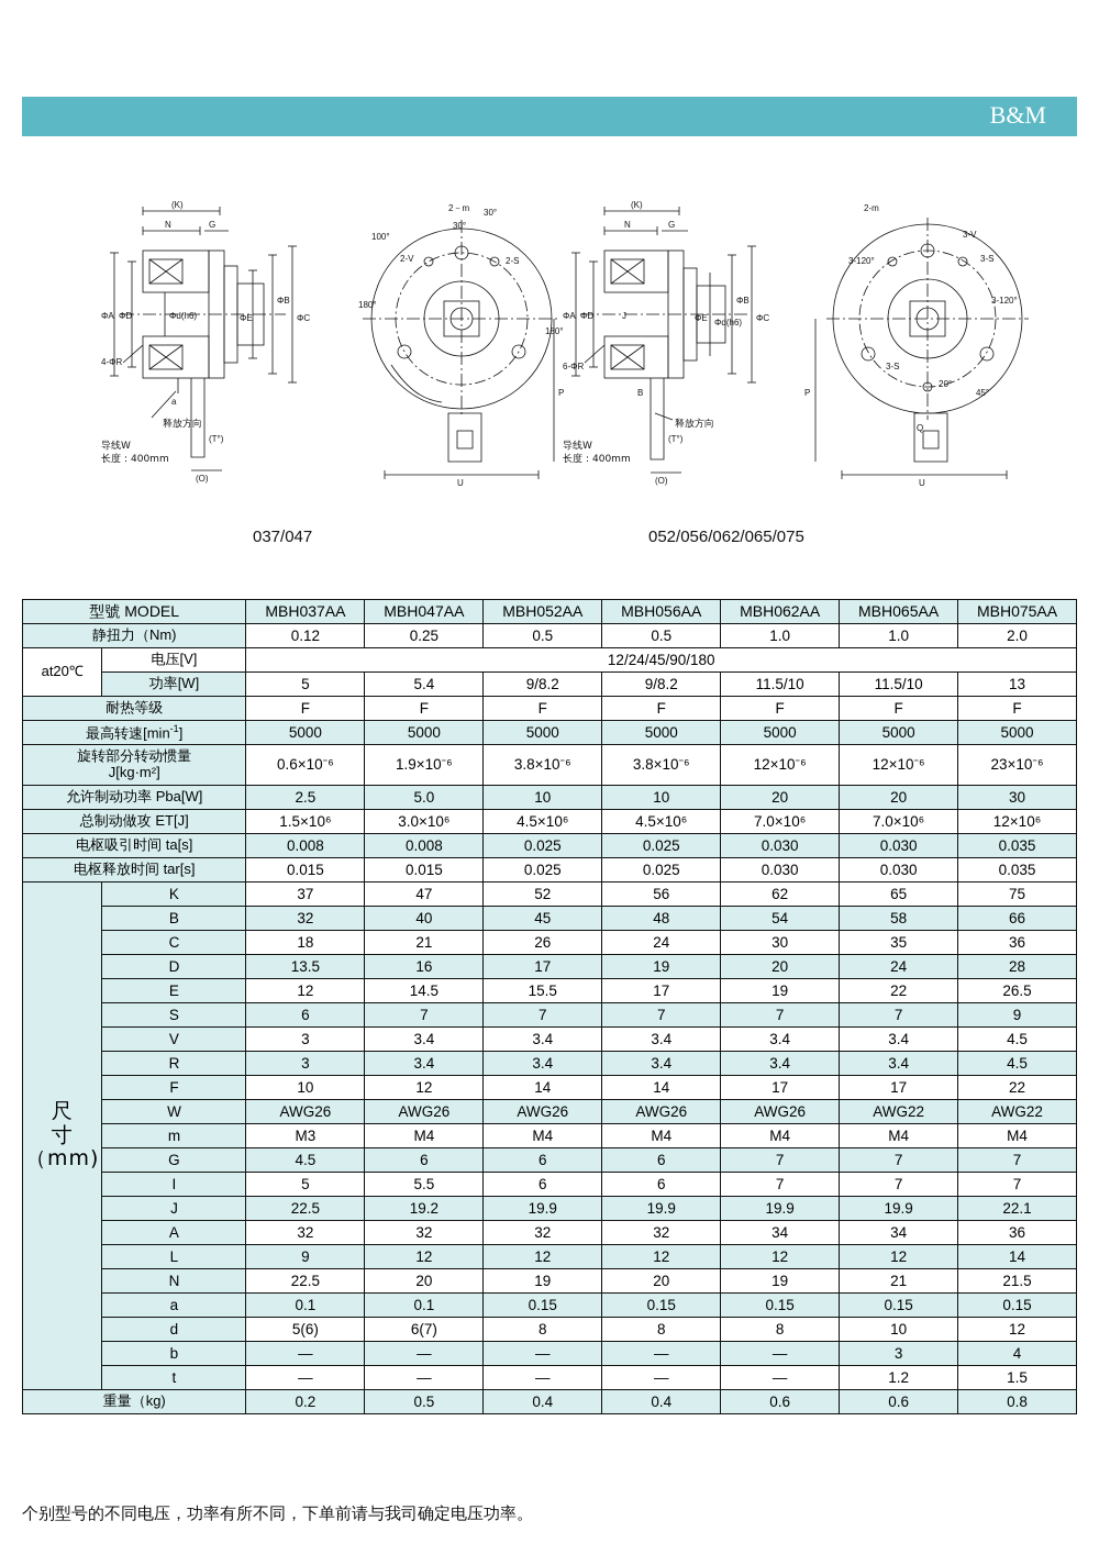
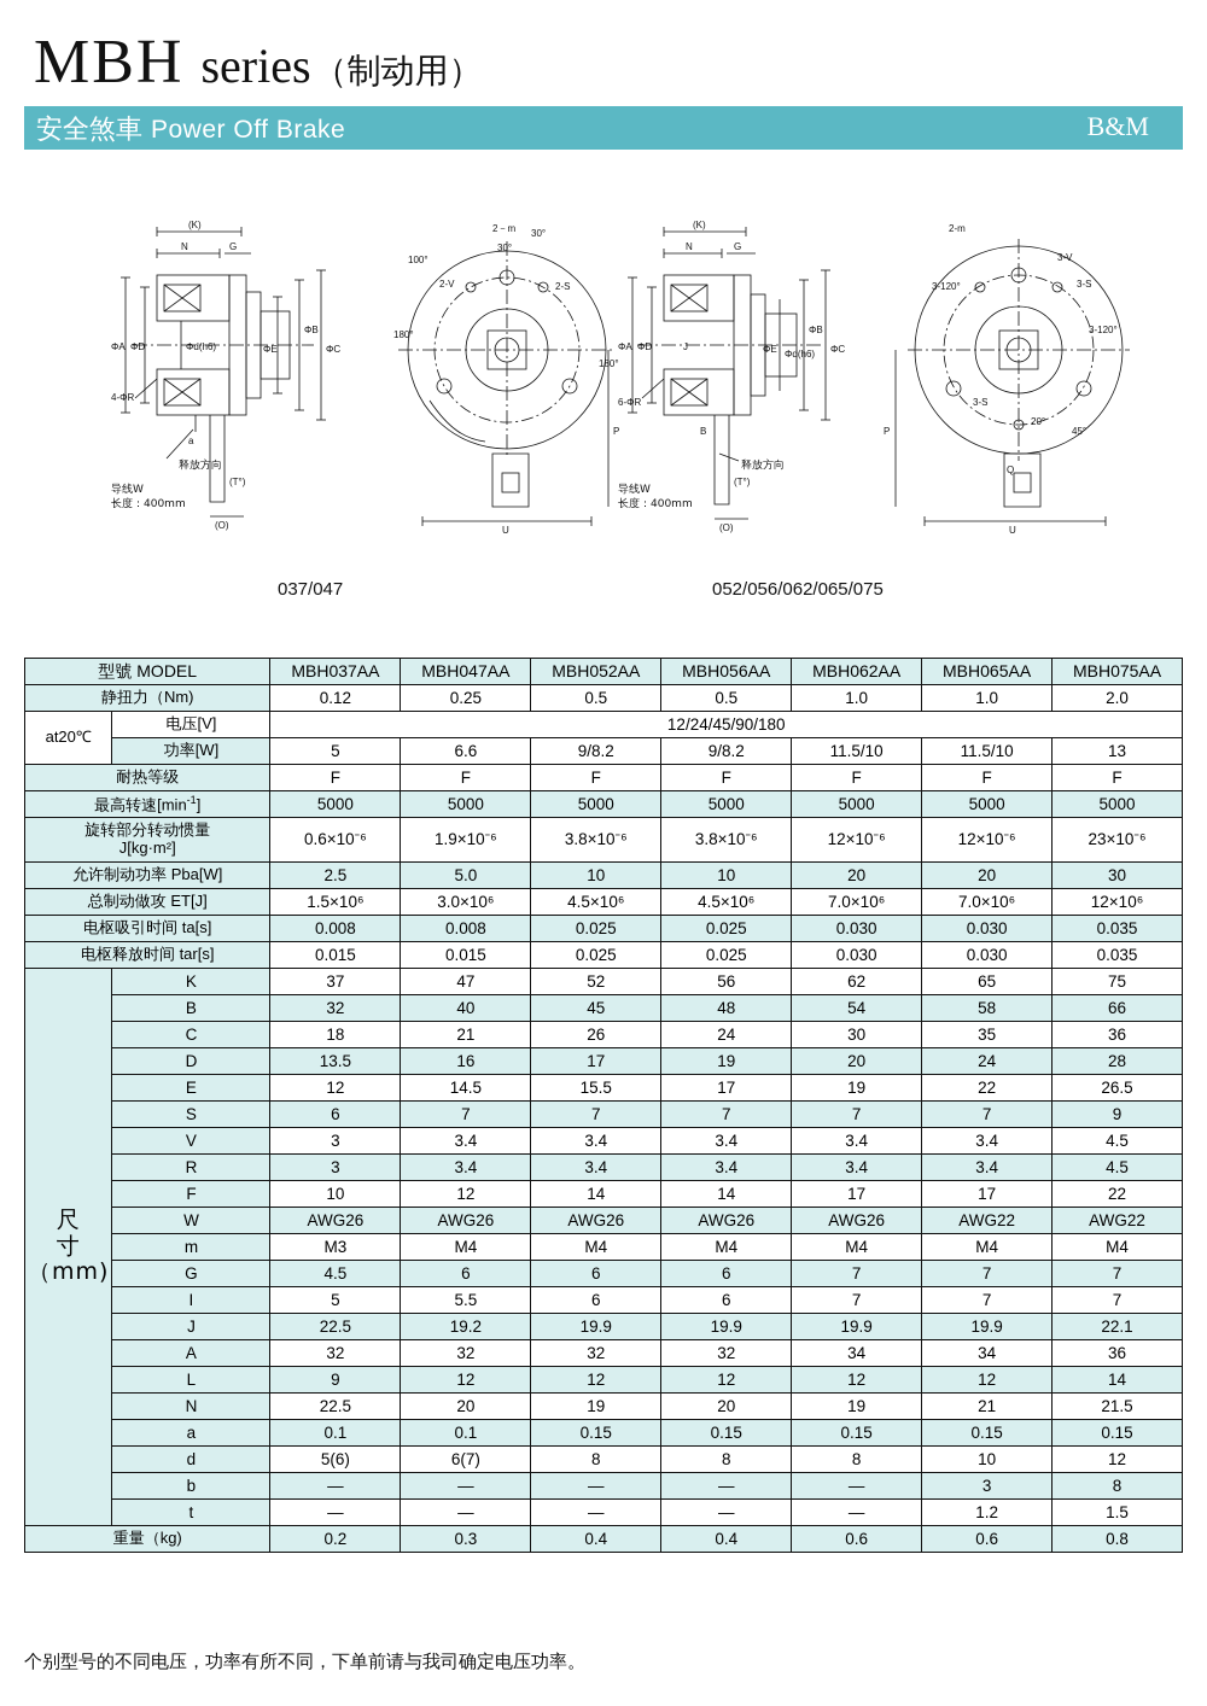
+ MBH series（制动用）
+ 安全煞車 Power Off Brake
  B&M
  (K)
  N
  G
  ΦA
  ΦD
  Φd(h6)
  ΦE
  ΦB
  ΦC
  4-ΦR
  a
  释放方向
  导线W
  长度：400mm
  (T°)
  (O)
  2－m
  30°
  30°
  100°
  2-V
  2-S
  180°
  180°
  U
  P
  (K)
  N
  G
  ΦA
  ΦD
  J
  ΦE
  Φd(6)
  ΦB
  ΦC
  6-ΦR
  B
  释放方向
  导线W
  长度：400mm
  (T°)
  (O)
  2-m
  3-V
  3-S
  3-120°
  3-120°
  3-S
  20°
  45°
  U
  Q
  P
  037/047
  052/056/062/065/075
  型號 MODEL	MBH037AA	MBH047AA	MBH052AA	MBH056AA	MBH062AA	MBH065AA	MBH075AA
  静扭力（Nm)	0.12	0.25	0.5	0.5	1.0	1.0	2.0
  at20℃	电压[V]	12/24/45/90/180
- 功率[W]	5	5.4	9/8.2	9/8.2	11.5/10	11.5/10	13
+ 功率[W]	5	6.6	9/8.2	9/8.2	11.5/10	11.5/10	13
  耐热等级	F	F	F	F	F	F	F
  最高转速[min-1]	5000	5000	5000	5000	5000	5000	5000
  旋转部分转动惯量J[kg·m²]	0.6×10⁻⁶	1.9×10⁻⁶	3.8×10⁻⁶	3.8×10⁻⁶	12×10⁻⁶	12×10⁻⁶	23×10⁻⁶
  允许制动功率 Pba[W]	2.5	5.0	10	10	20	20	30
  总制动做攻 ET[J]	1.5×10⁶	3.0×10⁶	4.5×10⁶	4.5×10⁶	7.0×10⁶	7.0×10⁶	12×10⁶
  电枢吸引时间 ta[s]	0.008	0.008	0.025	0.025	0.030	0.030	0.035
  电枢释放时间 tar[s]	0.015	0.015	0.025	0.025	0.030	0.030	0.035
  尺寸（mm)	K	37	47	52	56	62	65	75
  B	32	40	45	48	54	58	66
  C	18	21	26	24	30	35	36
  D	13.5	16	17	19	20	24	28
  E	12	14.5	15.5	17	19	22	26.5
  S	6	7	7	7	7	7	9
  V	3	3.4	3.4	3.4	3.4	3.4	4.5
  R	3	3.4	3.4	3.4	3.4	3.4	4.5
  F	10	12	14	14	17	17	22
  W	AWG26	AWG26	AWG26	AWG26	AWG26	AWG22	AWG22
  m	M3	M4	M4	M4	M4	M4	M4
  G	4.5	6	6	6	7	7	7
  I	5	5.5	6	6	7	7	7
  J	22.5	19.2	19.9	19.9	19.9	19.9	22.1
  A	32	32	32	32	34	34	36
  L	9	12	12	12	12	12	14
  N	22.5	20	19	20	19	21	21.5
  a	0.1	0.1	0.15	0.15	0.15	0.15	0.15
  d	5(6)	6(7)	8	8	8	10	12
- b	—	—	—	—	—	3	4
+ b	—	—	—	—	—	3	8
  t	—	—	—	—	—	1.2	1.5
- 重量（kg)	0.2	0.5	0.4	0.4	0.6	0.6	0.8
+ 重量（kg)	0.2	0.3	0.4	0.4	0.6	0.6	0.8
  个别型号的不同电压，功率有所不同，下单前请与我司确定电压功率。
